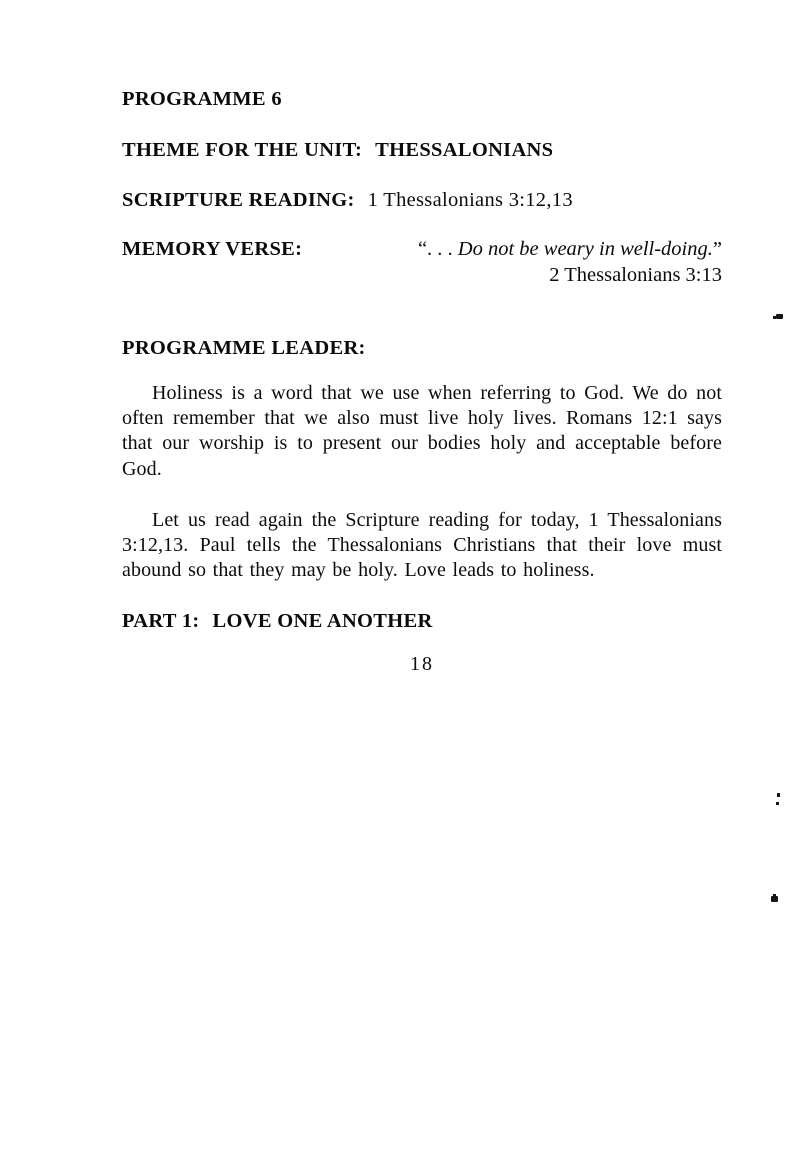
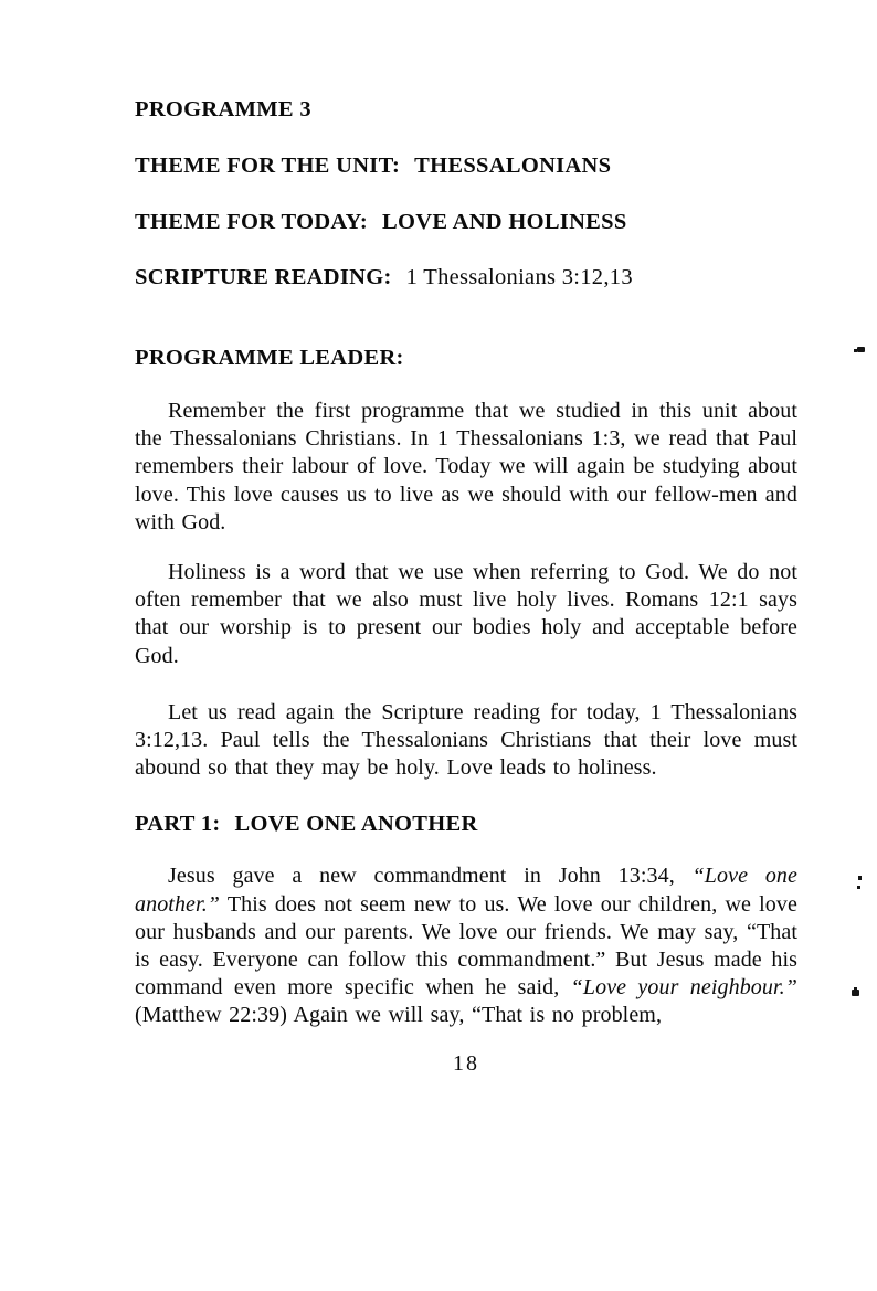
- PROGRAMME 6
+ PROGRAMME 3
  THEME FOR THE UNIT: THESSALONIANS
+ THEME FOR TODAY: LOVE AND HOLINESS
  SCRIPTURE READING: 1 Thessalonians 3:12,13
- MEMORY VERSE:
- “. . . Do not be weary in well-doing.”
- 2 Thessalonians 3:13
  PROGRAMME LEADER:
+ Remember the first programme that we studied in this unit about the Thessalonians Christians. In 1 Thessalonians 1:3, we read that Paul remembers their labour of love. Today we will again be studying about love. This love causes us to live as we should with our fellow-men and with God.
  Holiness is a word that we use when referring to God. We do not often remember that we also must live holy lives. Romans 12:1 says that our worship is to present our bodies holy and acceptable before God.
  Let us read again the Scripture reading for today, 1 Thessalonians 3:12,13. Paul tells the Thessalonians Christians that their love must abound so that they may be holy. Love leads to holiness.
  PART 1: LOVE ONE ANOTHER
+ Jesus gave a new commandment in John 13:34, “Love one another.” This does not seem new to us. We love our children, we love our husbands and our parents. We love our friends. We may say, “That is easy. Everyone can follow this commandment.” But Jesus made his command even more specific when he said, “Love your neighbour.” (Matthew 22:39) Again we will say, “That is no problem,
  18
